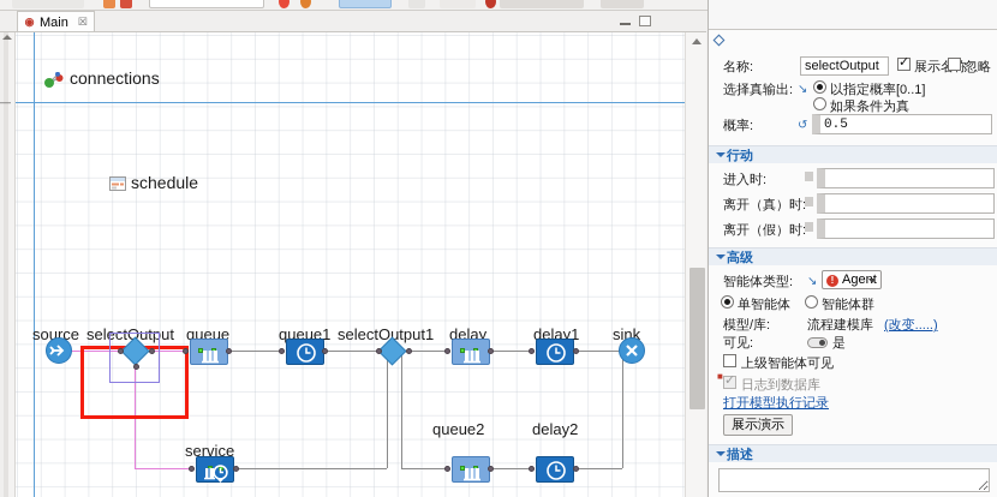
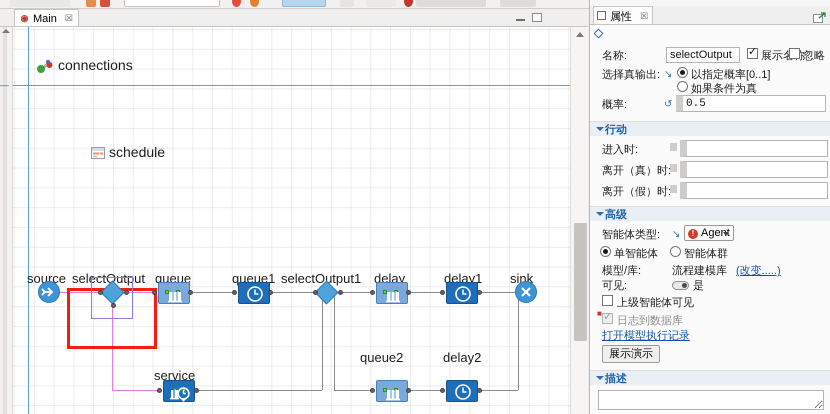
  ◉
  Main ☒
  —
  connections
  schedule
  source
  selectOutput
  queue
  queue1
  selectOutput1
  delay
  delay1
  sink
  queue2
  delay2
  service
+ 属性 ☒
  名称:
  selectOutput
  忽略
  选择真输出:
  ↘
  以指定概率[0..1]
  如果条件为真
  概率:
  ↺
  0.5
  行动
  进入时:
  离开（真）时
  离开（假）时
  高级
  智能体类型:
  ↘
  !
  Agent
  单智能体
  智能体群
  模型/库:
  流程建模库
  (改变.....)
  可见:
  是
  上级智能体可见
  ■
  日志到数据库
  打开模型执行记录
  展示演示
  描述
